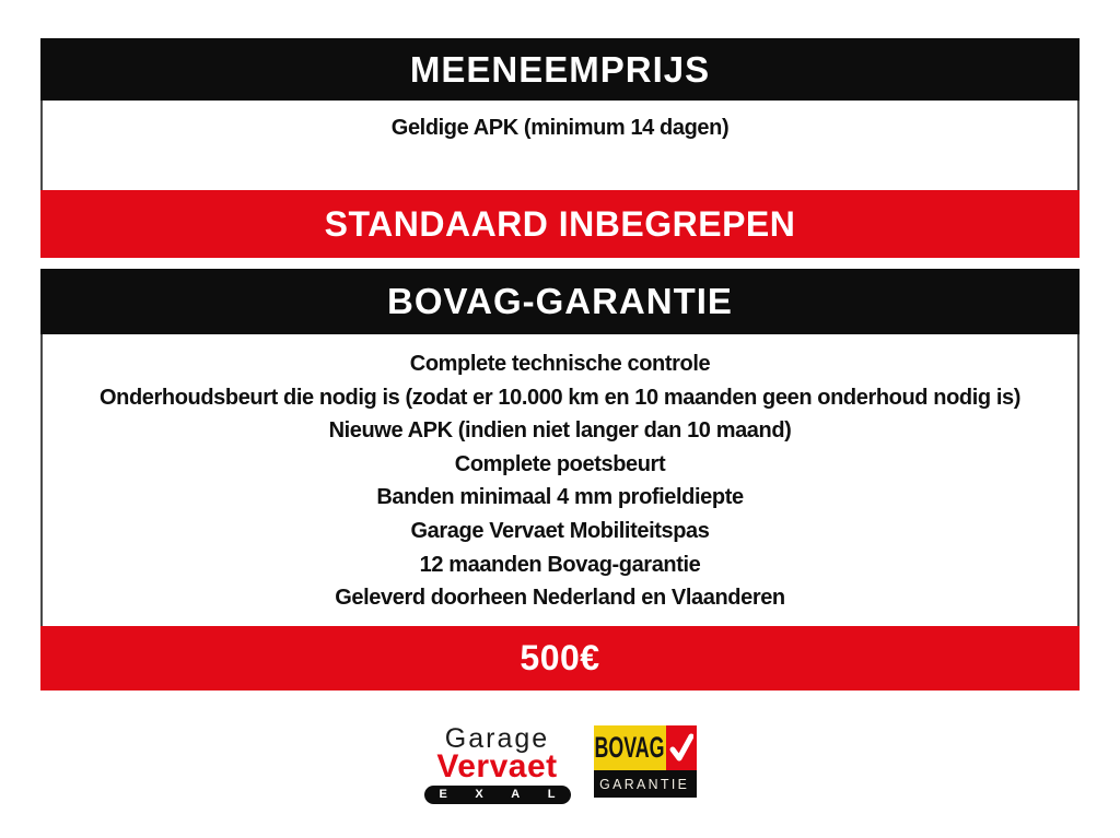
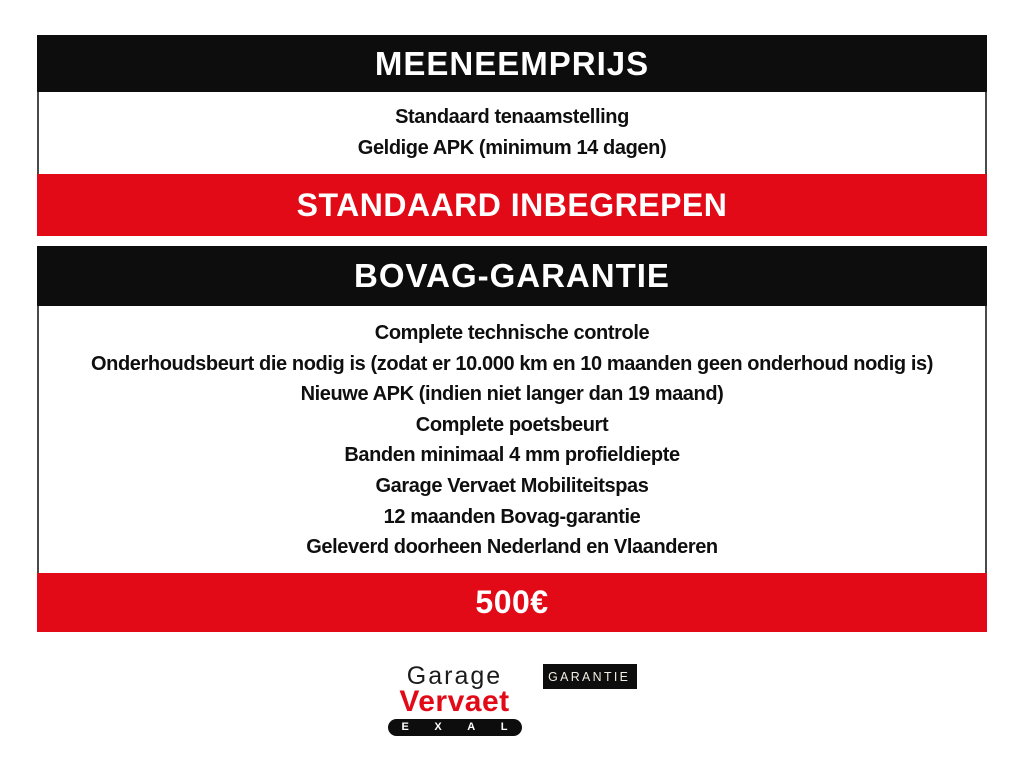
  MEENEEMPRIJS
+ Standaard tenaamstelling
  Geldige APK (minimum 14 dagen)
  STANDAARD INBEGREPEN
  BOVAG-GARANTIE
  Complete technische controle
  Onderhoudsbeurt die nodig is (zodat er 10.000 km en 10 maanden geen onderhoud nodig is)
- Nieuwe APK (indien niet langer dan 10 maand)
+ Nieuwe APK (indien niet langer dan 19 maand)
  Complete poetsbeurt
  Banden minimaal 4 mm profieldiepte
  Garage Vervaet Mobiliteitspas
  12 maanden Bovag-garantie
  Geleverd doorheen Nederland en Vlaanderen
  500€
  Garage
  Vervaet
  E
  X
  A
  L
- BOVAG
  GARANTIE
